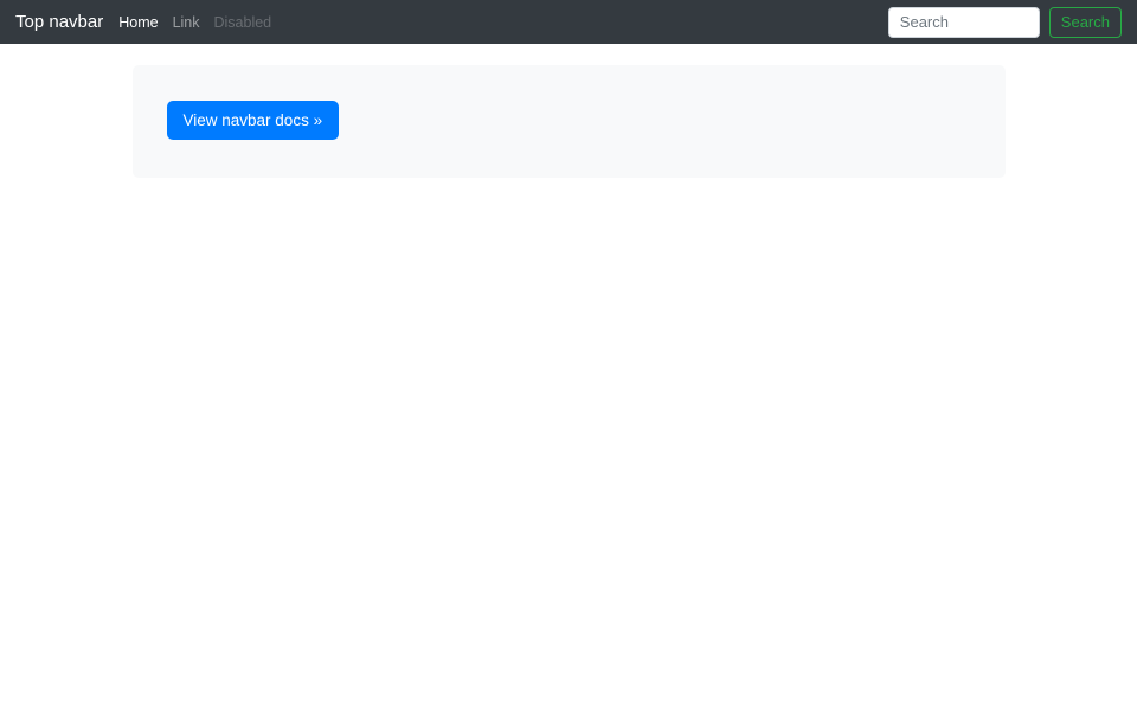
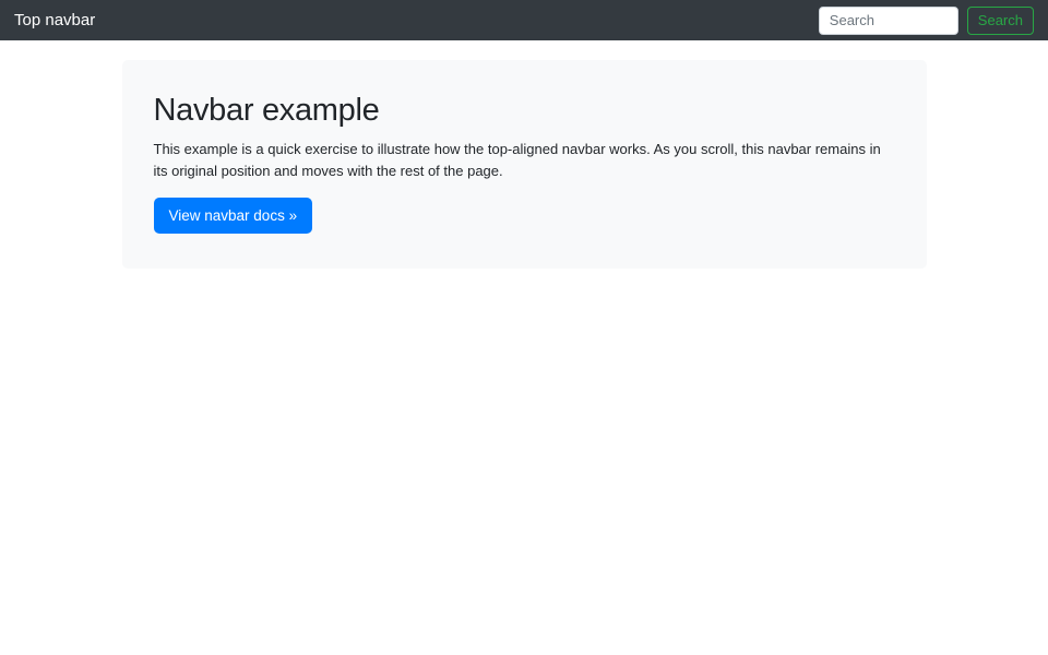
  Top navbar
- Home
- Link
- Disabled
  Search
  Search
+ Navbar example
+ This example is a quick exercise to illustrate how the top-aligned navbar works. As you scroll, this navbar remains in its original position and moves with the rest of the page.
  View navbar docs »
